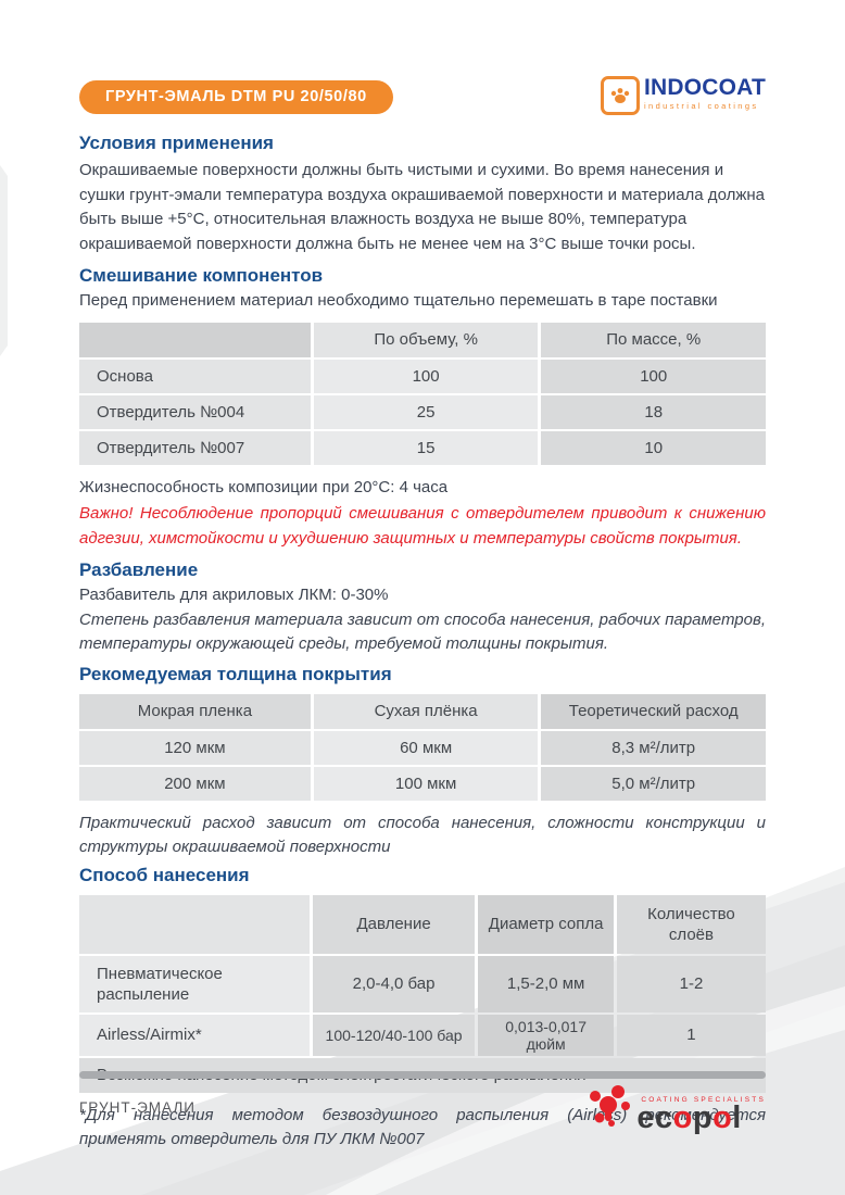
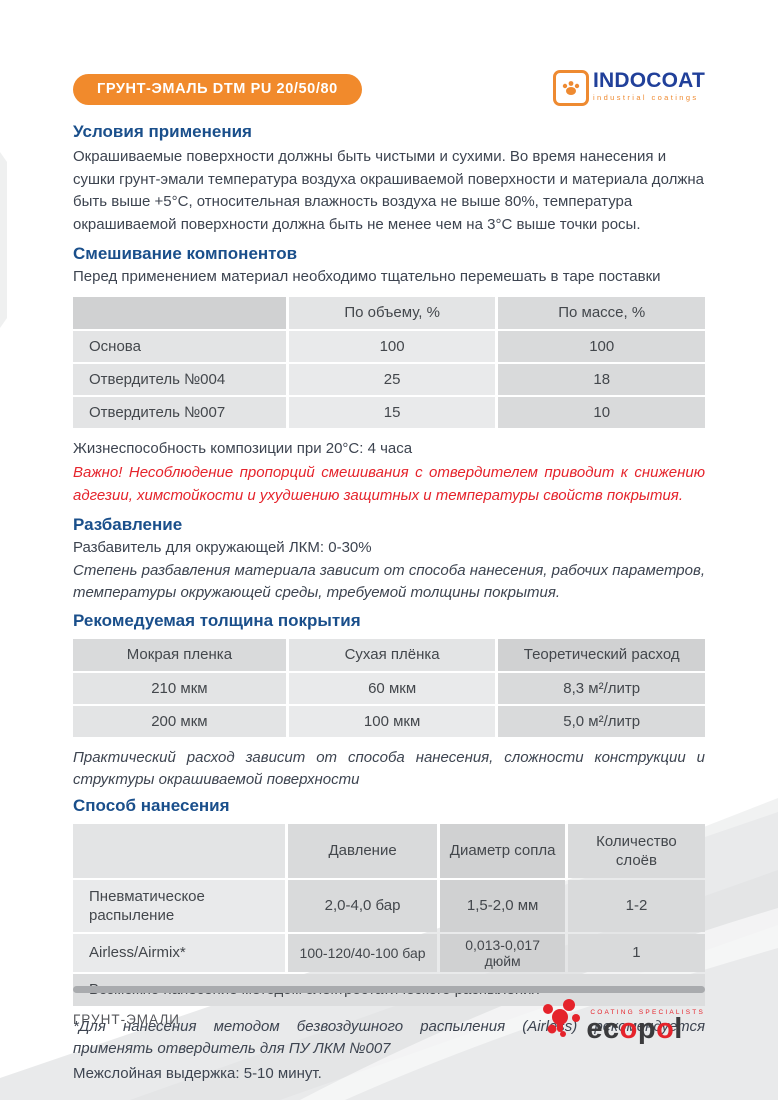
  ГРУНТ-ЭМАЛЬ DTM PU 20/50/80
  INDOCOAT
  industrial coatings
  Условия применения
  Окрашиваемые поверхности должны быть чистыми и сухими. Во время нанесения и сушки грунт-эмали температура воздуха окрашиваемой поверхности и материала должна быть выше +5°С, относительная влажность воздуха не выше 80%, температура окрашиваемой поверхности должна быть не менее чем на 3°С выше точки росы.
  Смешивание компонентов
  Перед применением материал необходимо тщательно перемешать в таре поставки
  	По объему, %	По массе, %
  Основа	100	100
  Отвердитель №004	25	18
  Отвердитель №007	15	10
  Жизнеспособность композиции при 20°С: 4 часа
  Важно! Несоблюдение пропорций смешивания с отвердителем приводит к снижению адгезии, химстойкости и ухудшению защитных и температуры свойств покрытия.
  Разбавление
- Разбавитель для акриловых ЛКМ: 0-30%
+ Разбавитель для окружающей ЛКМ: 0-30%
  Степень разбавления материала зависит от способа нанесения, рабочих параметров, температуры окружающей среды, требуемой толщины покрытия.
  Рекомедуемая толщина покрытия
  Мокрая пленка	Сухая плёнка	Теоретический расход
- 120 мкм	60 мкм	8,3 м²/литр
+ 210 мкм	60 мкм	8,3 м²/литр
  200 мкм	100 мкм	5,0 м²/литр
  Практический расход зависит от способа нанесения, сложности конструкции и структуры окрашиваемой поверхности
  Способ нанесения
  	Давление	Диаметр сопла	Количество слоёв
  Пневматическое распыление	2,0-4,0 бар	1,5-2,0 мм	1-2
  Airless/Airmix*	100-120/40-100 бар	0,013-0,017 дюйм	1
  *Для нанесения методом безвоздушного распыления (Airls) рекомендуется применять отвердитель для ПУ ЛКМ №007
+ Межслойная выдержка: 5-10 минут.
  ГРУНТ-ЭМАЛИ
  ecopol
